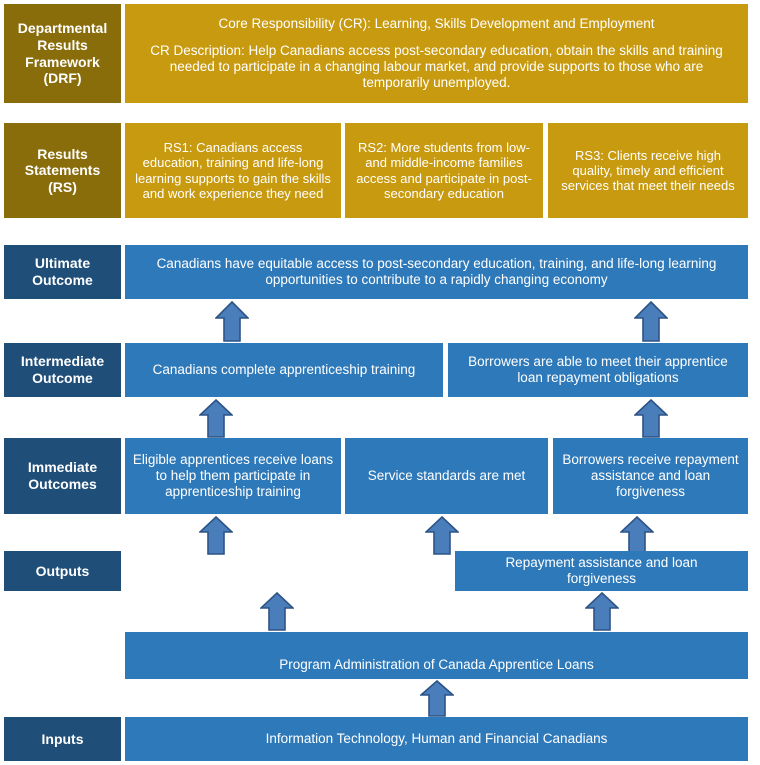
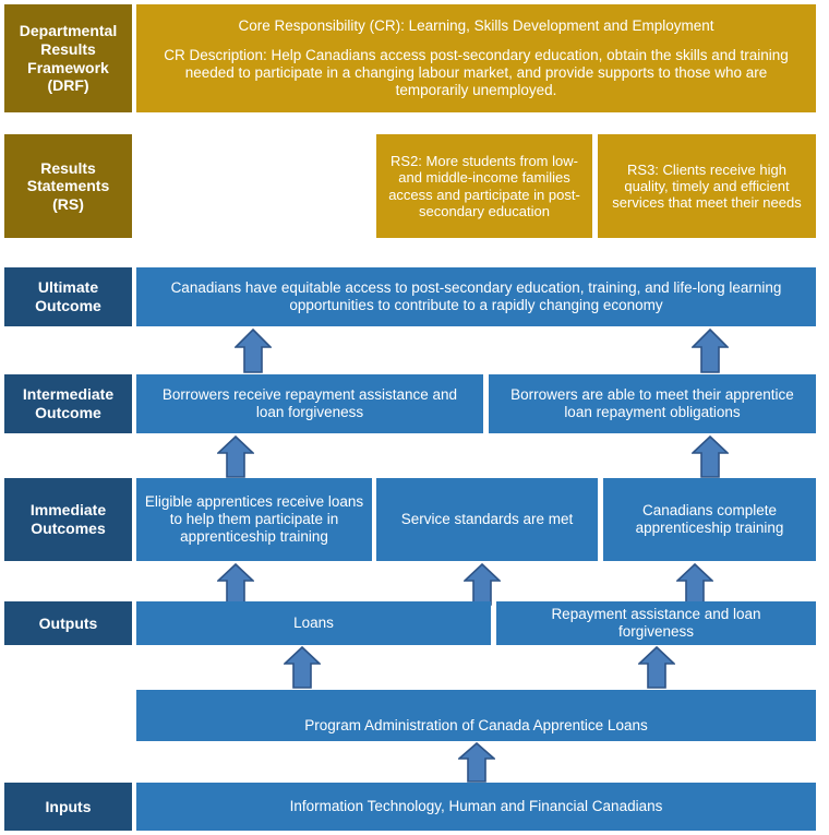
  Departmental Results Framework (DRF)
  Core Responsibility (CR): Learning, Skills Development and Employment
  CR Description: Help Canadians access post-secondary education, obtain the skills and training needed to participate in a changing labour market, and provide supports to those who are temporarily unemployed.
  Results Statements (RS)
- RS1: Canadians access education, training and life-long learning supports to gain the skills and work experience they need
  RS2: More students from low- and middle-income families access and participate in post-secondary education
  RS3: Clients receive high quality, timely and efficient services that meet their needs
  Ultimate Outcome
  Canadians have equitable access to post-secondary education, training, and life-long learning opportunities to contribute to a rapidly changing economy
  Intermediate Outcome
- Canadians complete apprenticeship training
+ Borrowers receive repayment assistance and loan forgiveness
  Borrowers are able to meet their apprentice loan repayment obligations
  Immediate Outcomes
  Eligible apprentices receive loans to help them participate in apprenticeship training
  Service standards are met
- Borrowers receive repayment assistance and loan forgiveness
+ Canadians complete apprenticeship training
  Outputs
+ Loans
  Repayment assistance and loan forgiveness
  Program Administration of Canada Apprentice Loans
  Inputs
  Information Technology, Human and Financial Canadians
